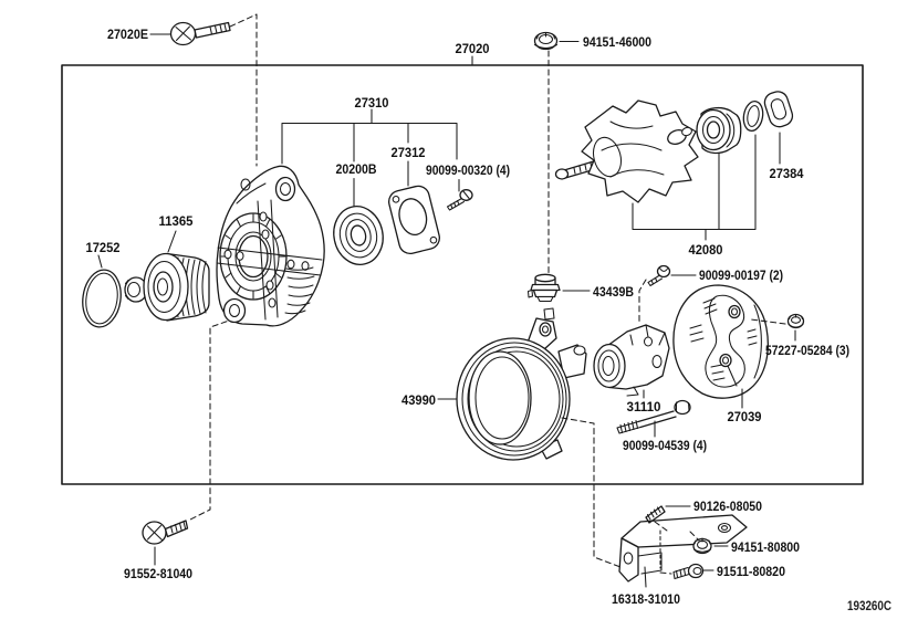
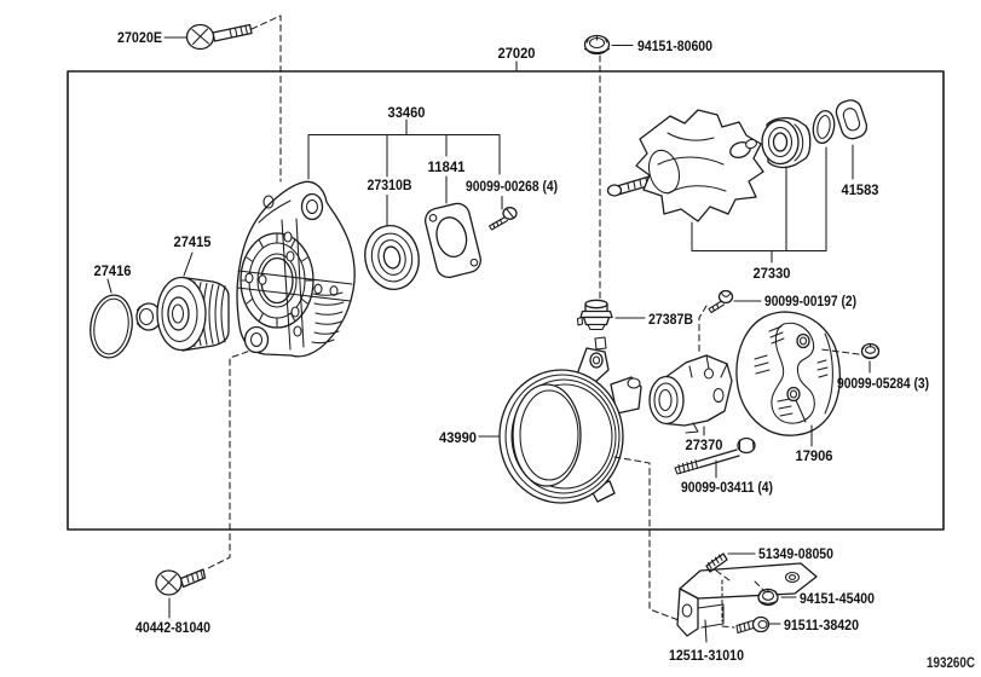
  27020E
  27020
- 94151-46000
+ 94151-80600
- 27310
+ 33460
- 27312
+ 11841
- 20200B
+ 27310B
- 90099-00320 (4)
+ 90099-00268 (4)
- 27384
+ 41583
- 42080
+ 27330
- 11365
+ 27415
- 17252
+ 27416
- 43439B
+ 27387B
  90099-00197 (2)
- 57227-05284 (3)
+ 90099-05284 (3)
  43990
- 31110
+ 27370
- 27039
+ 17906
- 90099-04539 (4)
+ 90099-03411 (4)
- 91552-81040
+ 40442-81040
- 90126-08050
+ 51349-08050
- 94151-80800
+ 94151-45400
- 91511-80820
+ 91511-38420
- 16318-31010
+ 12511-31010
  193260C
